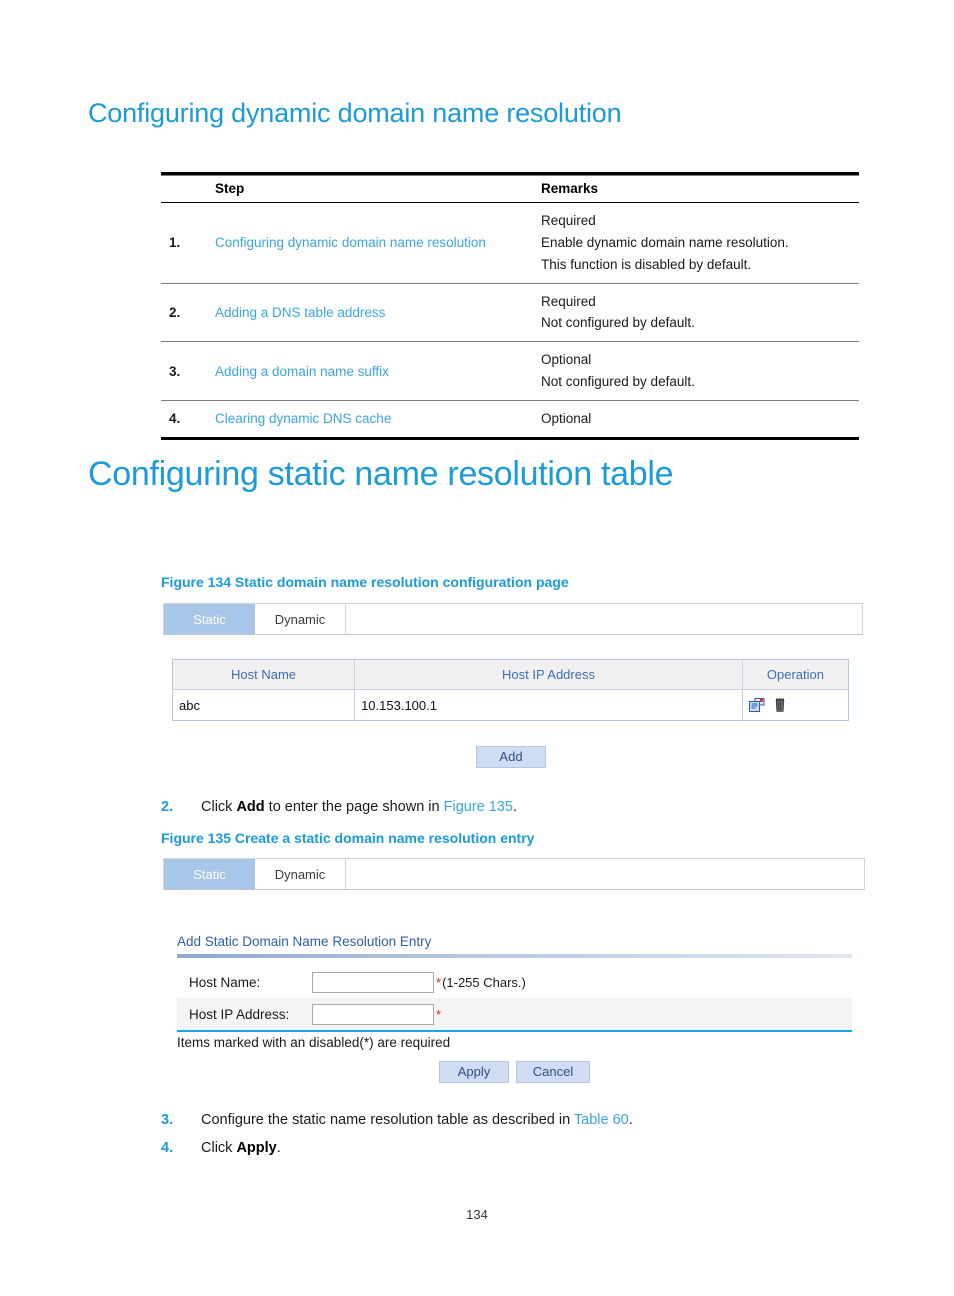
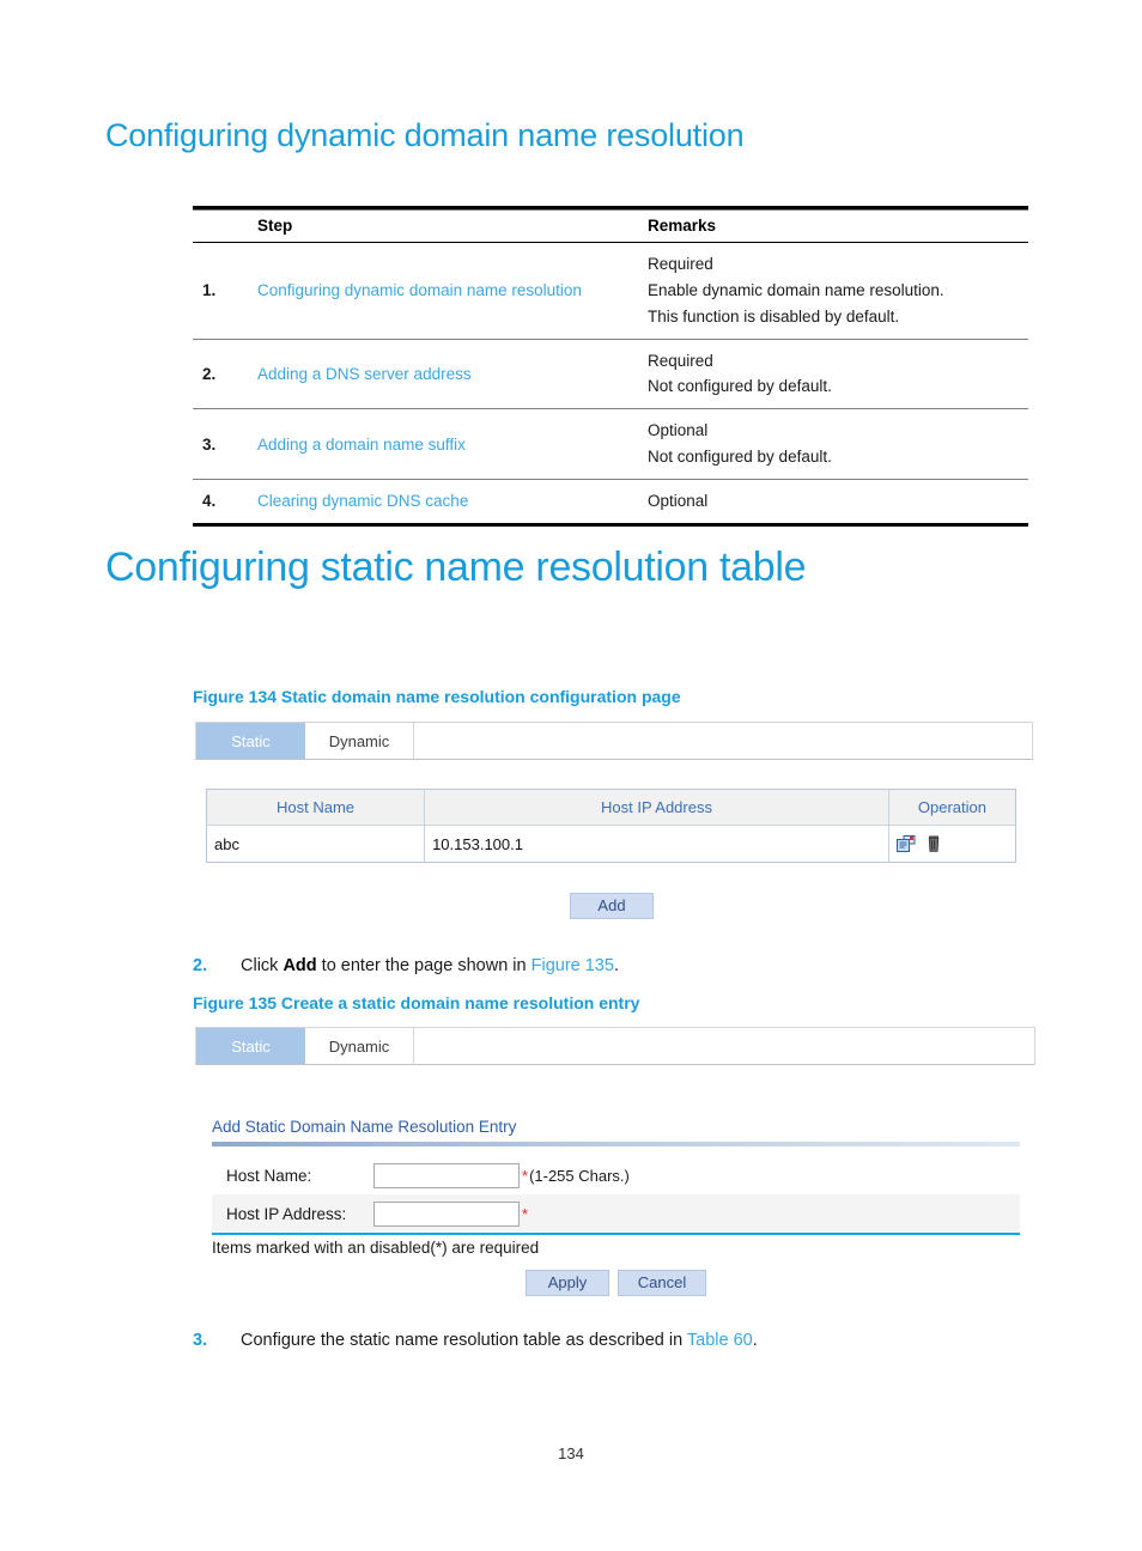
  Configuring dynamic domain name resolution
  	Step	Remarks
  1.	Configuring dynamic domain name resolution	Required Enable dynamic domain name resolution. This function is disabled by default.
- 2.	Adding a DNS table address	Required Not configured by default.
+ 2.	Adding a DNS server address	Required Not configured by default.
  3.	Adding a domain name suffix	Optional Not configured by default.
  4.	Clearing dynamic DNS cache	Optional
  Configuring static name resolution table
  Figure 134 Static domain name resolution configuration page
  Static
  Dynamic
  Host Name	Host IP Address	Operation
  abc	10.153.100.1
  Add
  2.
  Click Add to enter the page shown in Figure 135.
  Figure 135 Create a static domain name resolution entry
  Static
  Dynamic
  Add Static Domain Name Resolution Entry
  Host Name:
  *
  (1-255 Chars.)
  Host IP Address:
  *
  Items marked with an disabled(*) are required
  Apply
  Cancel
  3.
  Configure the static name resolution table as described in Table 60.
- 4.
- Click Apply.
  134
